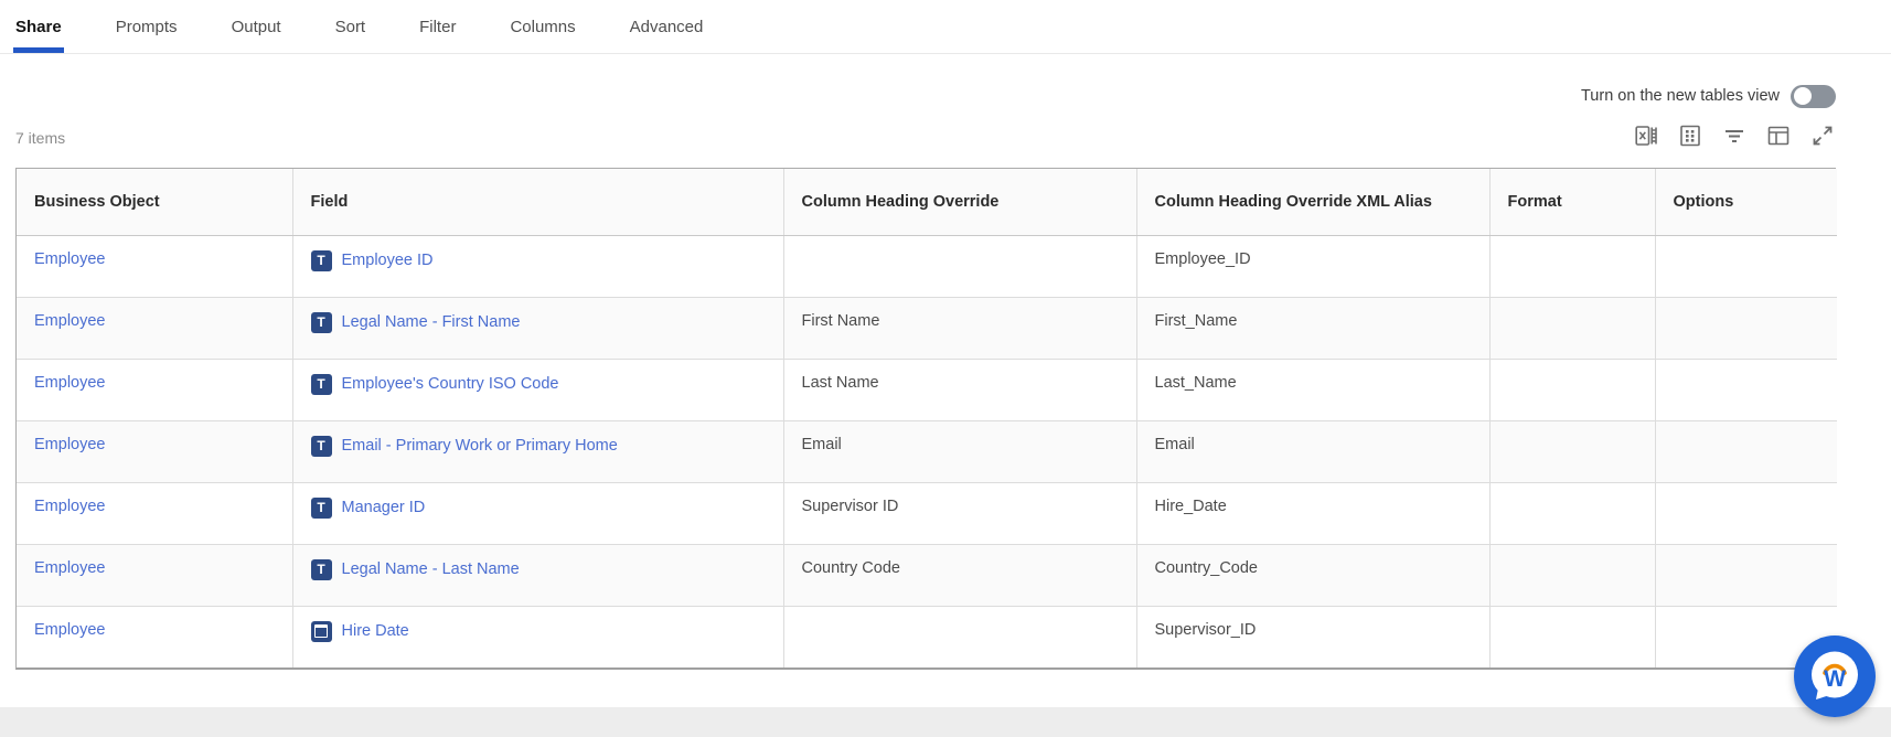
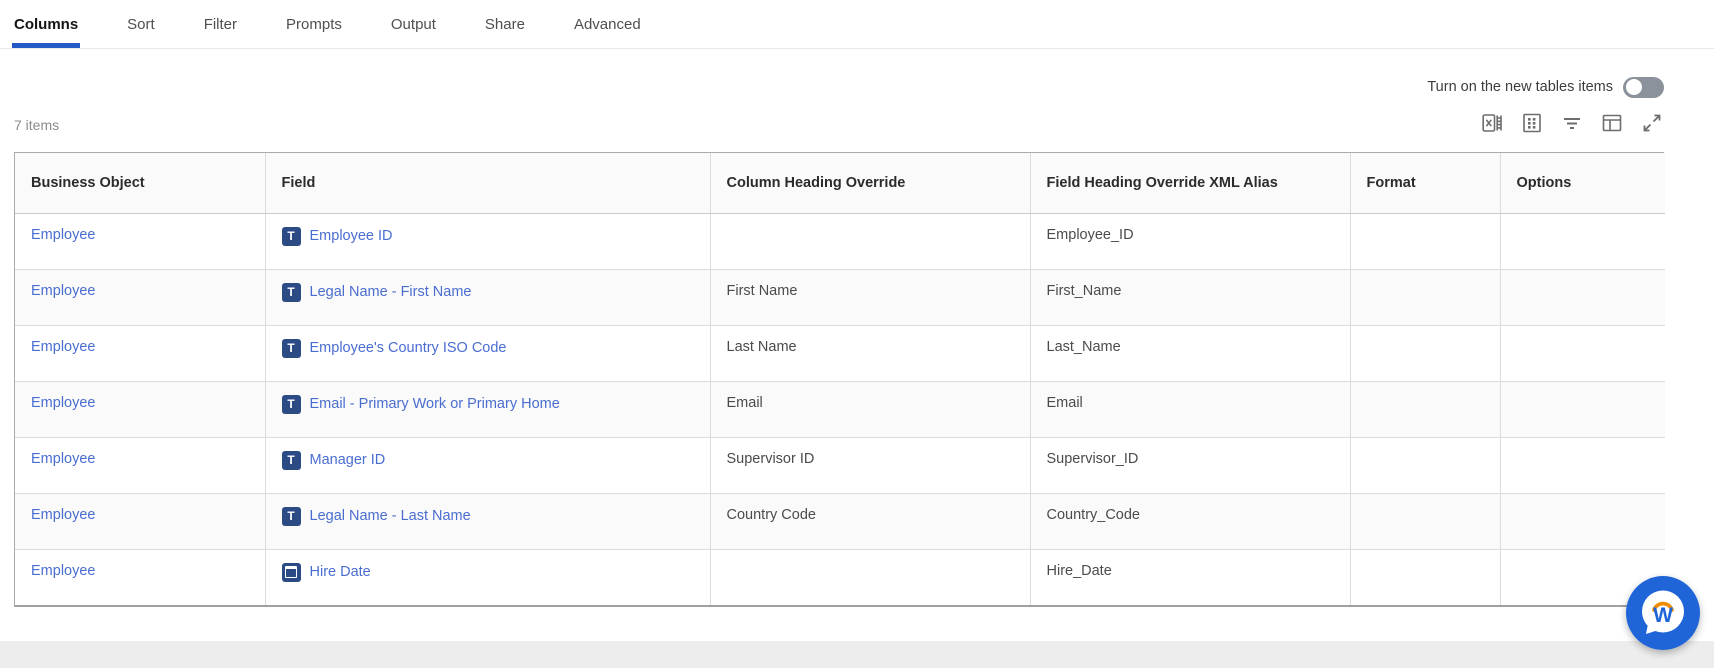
- Share
+ Columns
- Prompts
+ Sort
- Output
+ Filter
- Sort
+ Prompts
- Filter
+ Output
- Columns
+ Share
  Advanced
- Turn on the new tables view
+ Turn on the new tables items
  7 items
- Business Object	Field	Column Heading Override	Column Heading Override XML Alias	Format	Options
+ Business Object	Field	Column Heading Override	Field Heading Override XML Alias	Format	Options
  Employee	T Employee ID		Employee_ID
  Employee	T Legal Name - First Name	First Name	First_Name
  Employee	T Employee's Country ISO Code	Last Name	Last_Name
  Employee	T Email - Primary Work or Primary Home	Email	Email
- Employee	T Manager ID	Supervisor ID	Hire_Date
+ Employee	T Manager ID	Supervisor ID	Supervisor_ID
  Employee	T Legal Name - Last Name	Country Code	Country_Code
- Employee	Hire Date		Supervisor_ID
+ Employee	Hire Date		Hire_Date
  W
